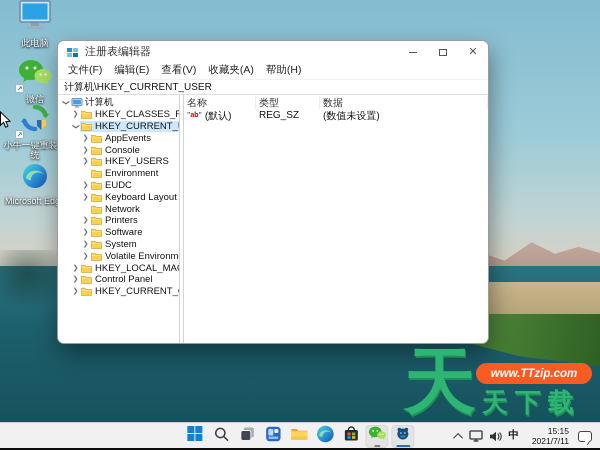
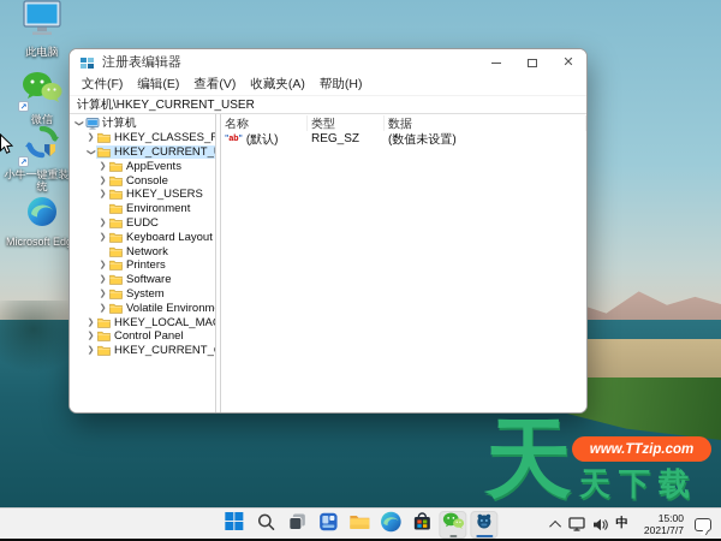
  此电脑
  微信
  小牛一键重装统
  Microsoft Ed
  注册表编辑器
  ✕
  文件(F)
  编辑(E)
  查看(V)
  收藏夹(A)
  帮助(H)
  计算机\HKEY_CURRENT_USER
  计算机
  HKEY_CLASSES_
  HKEY_CURRENT_
  AppEvents
  Console
  HKEY_USERS
  Environment
  EUDC
  Keyboard Layout
  Network
  Printers
  Software
  System
  Volatile Environm
  HKEY_LOCAL_MA
  Control Panel
  名称
  类型
  数据
  (默认)
  REG_SZ
  (数值未设置)
  天
  www.TTzip.com
  天下载
  中
- 15:15
+ 15:00
- 2021/7/11
+ 2021/7/7
